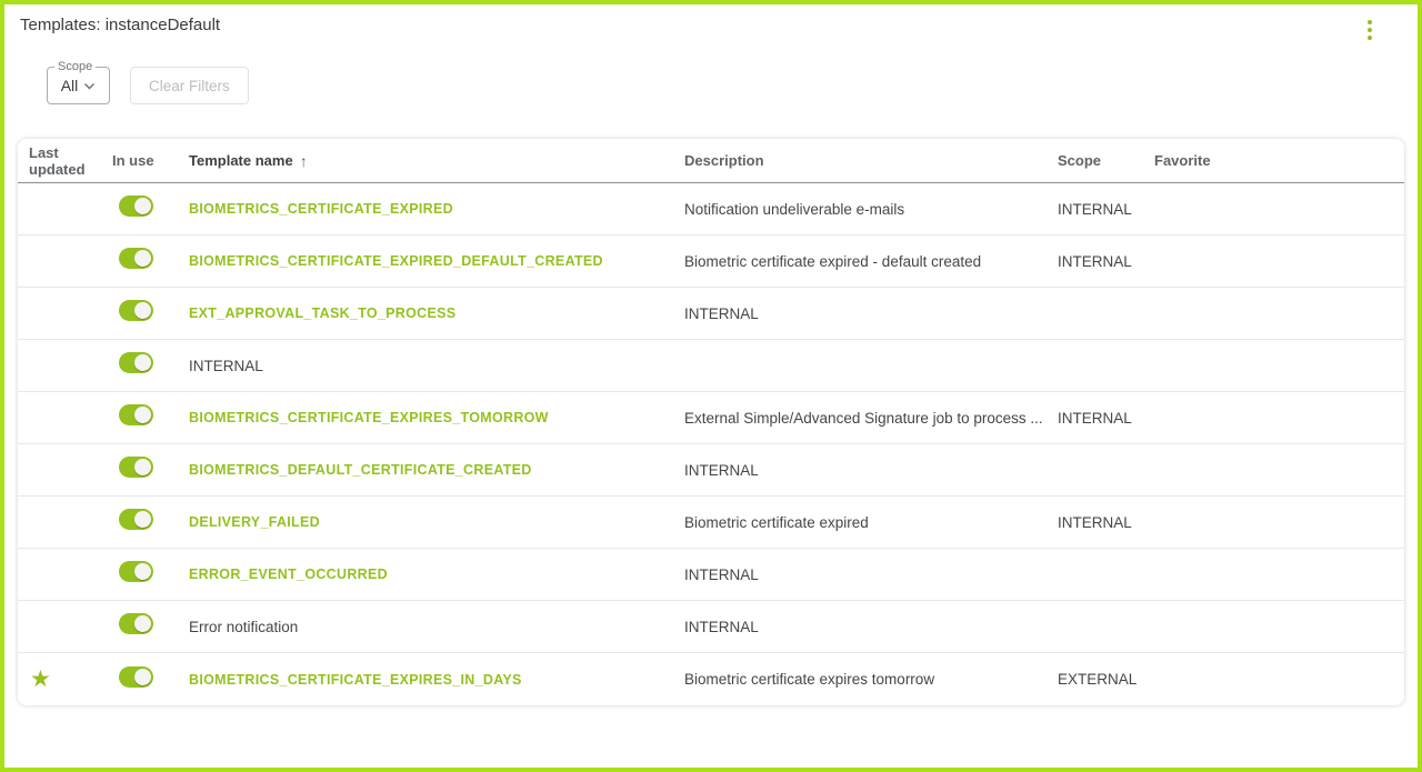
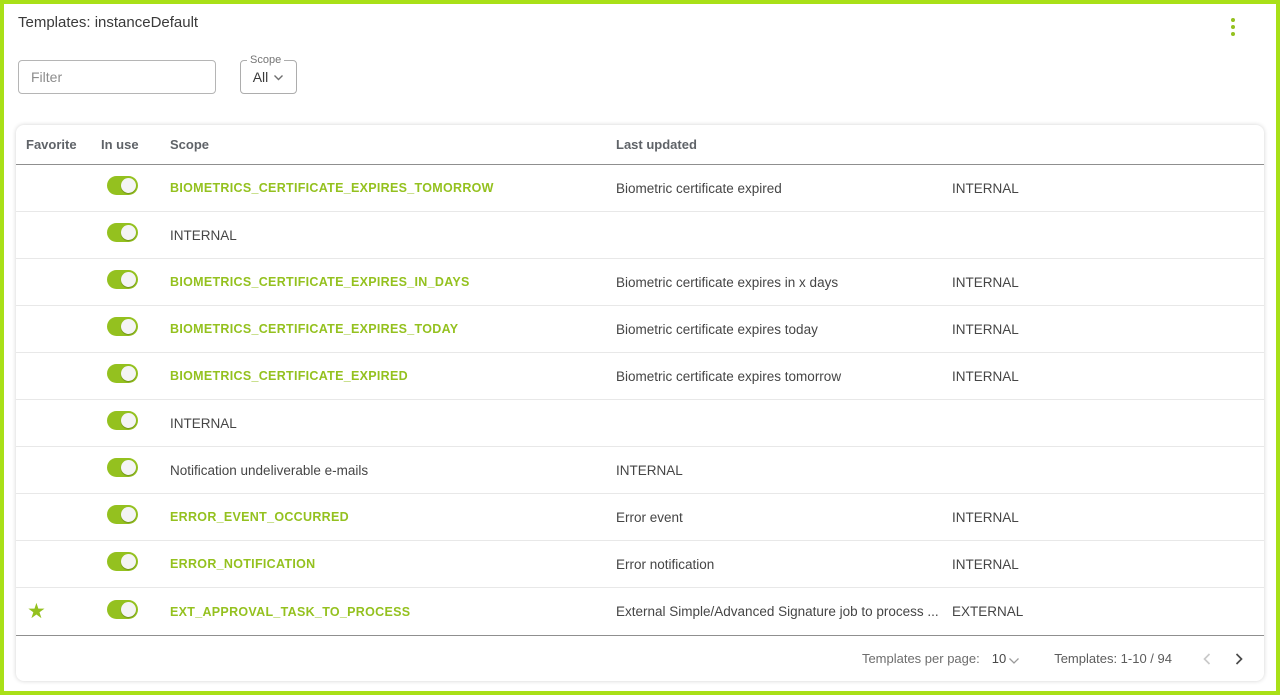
  Templates: instanceDefault
+ Filter
  Scope
  All
- Clear Filters
- Last updated
+ Favorite
  In use
- Template name
- ↑
- Description
  Scope
- Favorite
+ Last updated
- BIOMETRICS_CERTIFICATE_EXPIRED
+ BIOMETRICS_CERTIFICATE_EXPIRES_TOMORROW
- Notification undeliverable e-mails
+ Biometric certificate expired
  INTERNAL
- BIOMETRICS_CERTIFICATE_EXPIRED_DEFAULT_CREATED
- Biometric certificate expired - default created
  INTERNAL
- EXT_APPROVAL_TASK_TO_PROCESS
+ BIOMETRICS_CERTIFICATE_EXPIRES_IN_DAYS
+ Biometric certificate expires in x days
  INTERNAL
+ BIOMETRICS_CERTIFICATE_EXPIRES_TODAY
+ Biometric certificate expires today
  INTERNAL
- BIOMETRICS_CERTIFICATE_EXPIRES_TOMORROW
+ BIOMETRICS_CERTIFICATE_EXPIRED
- External Simple/Advanced Signature job to process ...
+ Biometric certificate expires tomorrow
  INTERNAL
- BIOMETRICS_DEFAULT_CERTIFICATE_CREATED
  INTERNAL
- DELIVERY_FAILED
- Biometric certificate expired
+ Notification undeliverable e-mails
  INTERNAL
  ERROR_EVENT_OCCURRED
+ Error event
  INTERNAL
+ ERROR_NOTIFICATION
  Error notification
  INTERNAL
  ★
- BIOMETRICS_CERTIFICATE_EXPIRES_IN_DAYS
+ EXT_APPROVAL_TASK_TO_PROCESS
- Biometric certificate expires tomorrow
+ External Simple/Advanced Signature job to process ...
  EXTERNAL
+ Templates per page:
+ 10
+ Templates: 1-10 / 94
